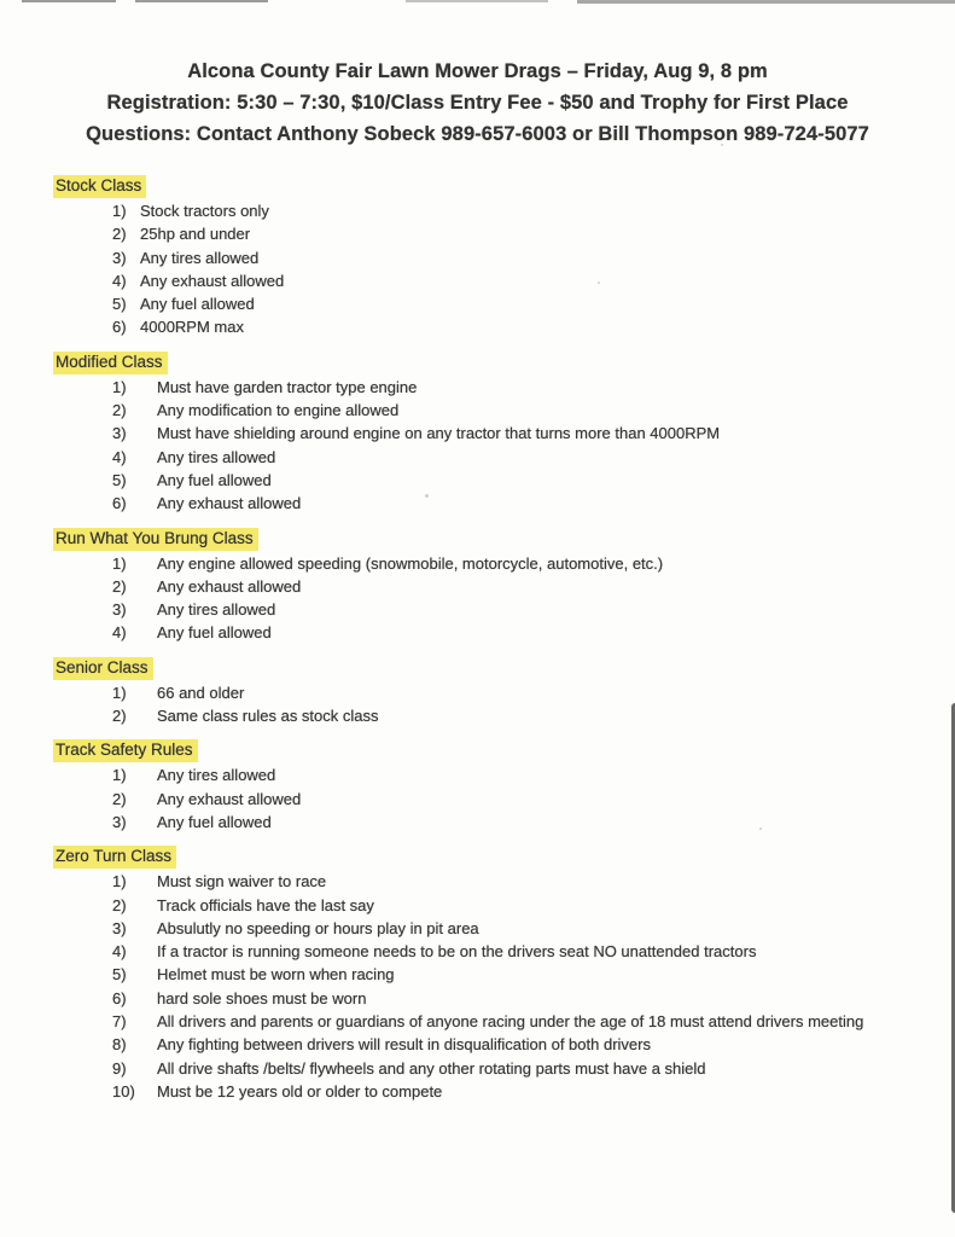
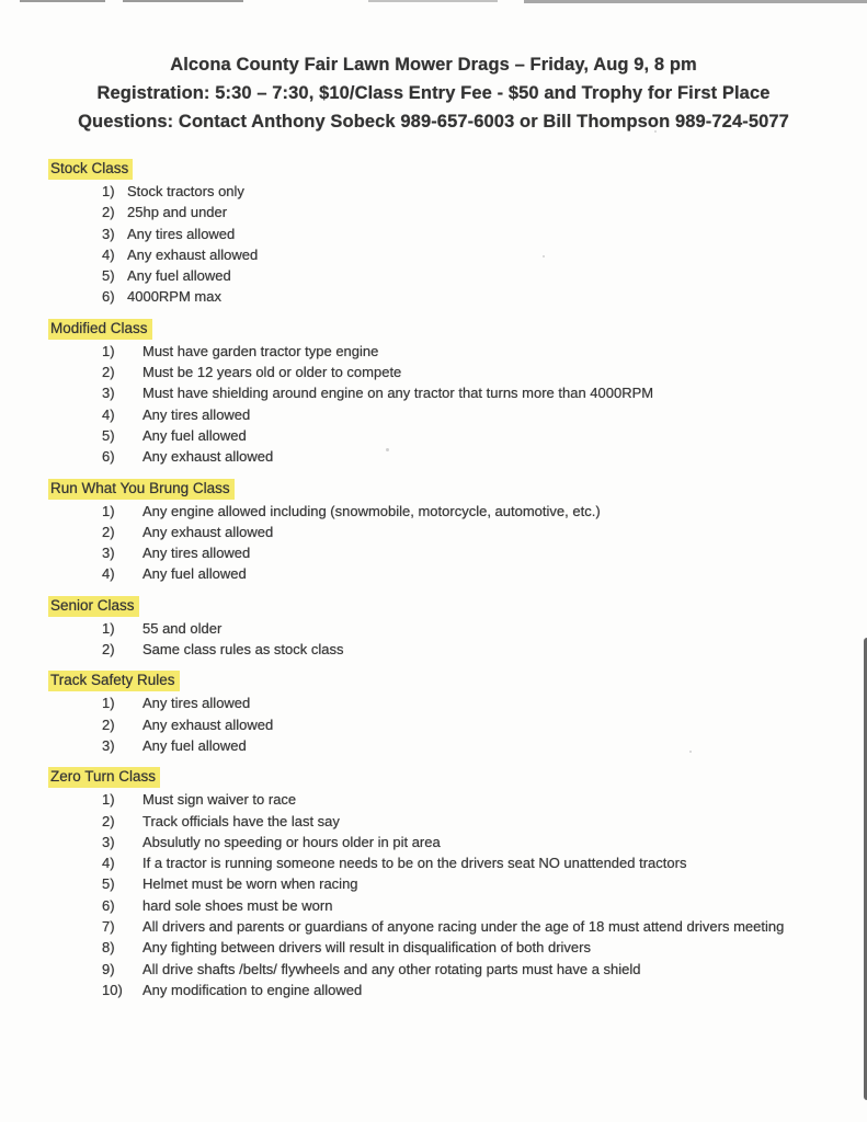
  Alcona County Fair Lawn Mower Drags – Friday, Aug 9, 8 pm
  Registration: 5:30 – 7:30, $10/Class Entry Fee - $50 and Trophy for First Place
  Questions: Contact Anthony Sobeck 989-657-6003 or Bill Thompson 989-724-5077
  Stock Class
  1)
  Stock tractors only
  2)
  25hp and under
  3)
  Any tires allowed
  4)
  Any exhaust allowed
  5)
  Any fuel allowed
  6)
  4000RPM max
  Modified Class
  1)
  Must have garden tractor type engine
  2)
- Any modification to engine allowed
+ Must be 12 years old or older to compete
  3)
  Must have shielding around engine on any tractor that turns more than 4000RPM
  4)
  Any tires allowed
  5)
  Any fuel allowed
  6)
  Any exhaust allowed
  Run What You Brung Class
  1)
- Any engine allowed speeding (snowmobile, motorcycle, automotive, etc.)
+ Any engine allowed including (snowmobile, motorcycle, automotive, etc.)
  2)
  Any exhaust allowed
  3)
  Any tires allowed
  4)
  Any fuel allowed
  Senior Class
  1)
- 66 and older
+ 55 and older
  2)
  Same class rules as stock class
  Track Safety Rules
  1)
  Any tires allowed
  2)
  Any exhaust allowed
  3)
  Any fuel allowed
  Zero Turn Class
  1)
  Must sign waiver to race
  2)
  Track officials have the last say
  3)
- Absulutly no speeding or hours play in pit area
+ Absulutly no speeding or hours older in pit area
  4)
  If a tractor is running someone needs to be on the drivers seat NO unattended tractors
  5)
  Helmet must be worn when racing
  6)
  hard sole shoes must be worn
  7)
  All drivers and parents or guardians of anyone racing under the age of 18 must attend drivers meeting
  8)
  Any fighting between drivers will result in disqualification of both drivers
  9)
  All drive shafts /belts/ flywheels and any other rotating parts must have a shield
  10)
- Must be 12 years old or older to compete
+ Any modification to engine allowed
